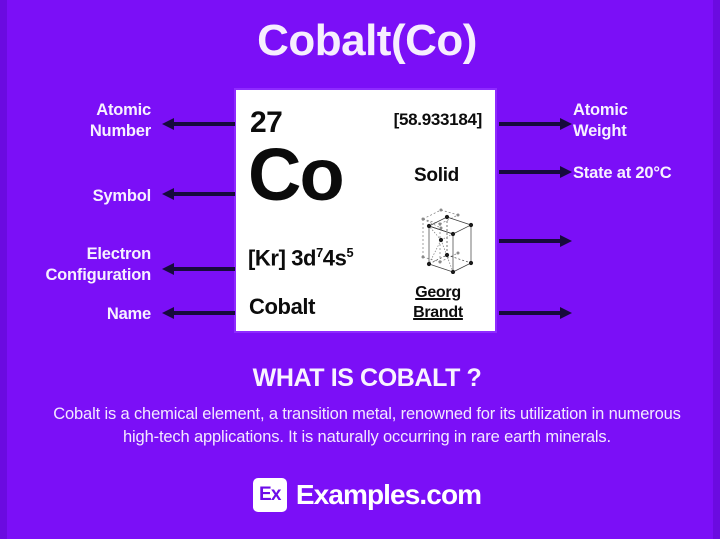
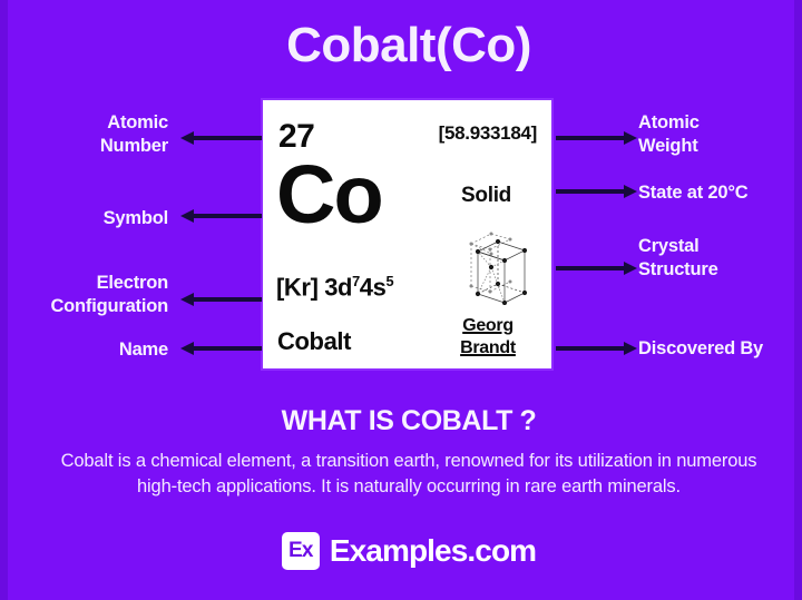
  Cobalt(Co)
  27
  [58.933184]
  Co
  Solid
  [Kr] 3d74s5
  Cobalt
  Georg
  Brandt
  Atomic
  Number
  Symbol
  Electron
  Configuration
  Name
  Atomic
  Weight
  State at 20°C
+ Crystal
+ Structure
+ Discovered By
  WHAT IS COBALT ?
- Cobalt is a chemical element, a transition metal, renowned for its utilization in numerous high-tech applications. It is naturally occurring in rare earth minerals.
+ Cobalt is a chemical element, a transition earth, renowned for its utilization in numerous high-tech applications. It is naturally occurring in rare earth minerals.
  Ex
  Examples.com
